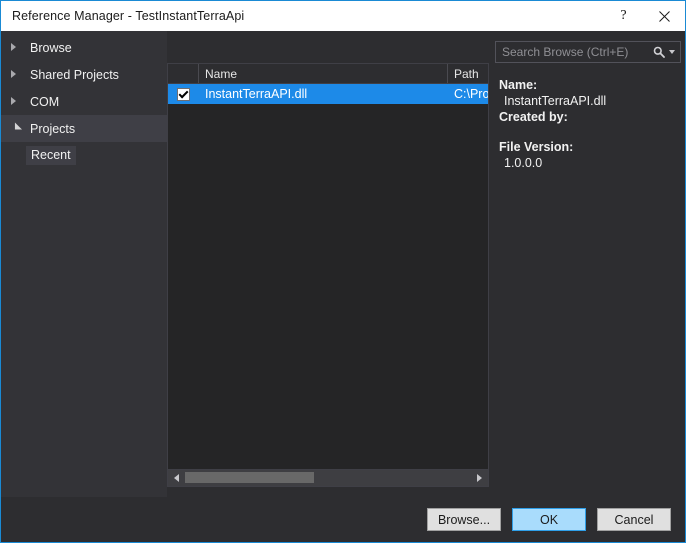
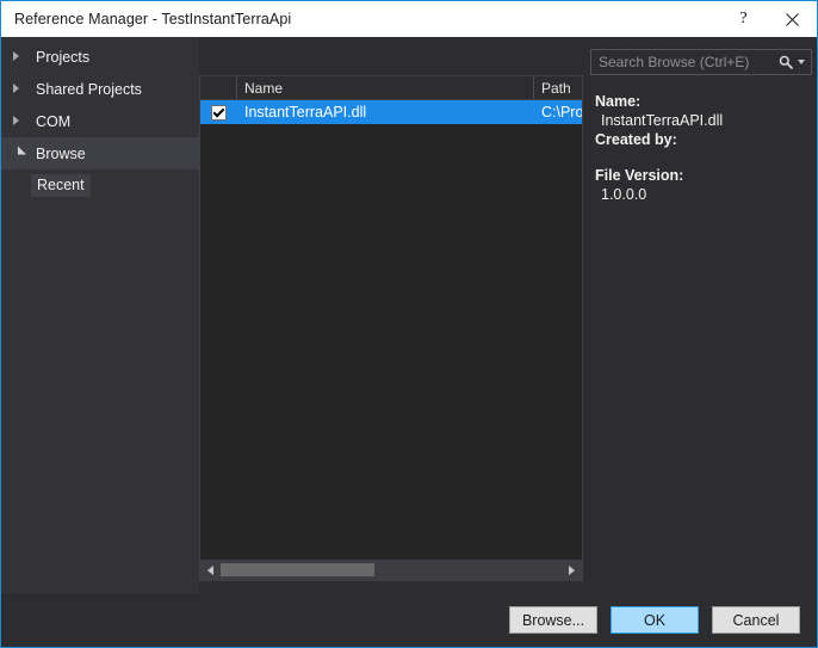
  Reference Manager - TestInstantTerraApi
  ?
- Browse
+ Projects
  Shared Projects
  COM
- Projects
+ Browse
  Recent
  Name
  Path
  InstantTerraAPI.dll
  C:\Pro
  Search Browse (Ctrl+E)
  Name:
  InstantTerraAPI.dll
  Created by:
  File Version:
  1.0.0.0
  Browse...
  OK
  Cancel
